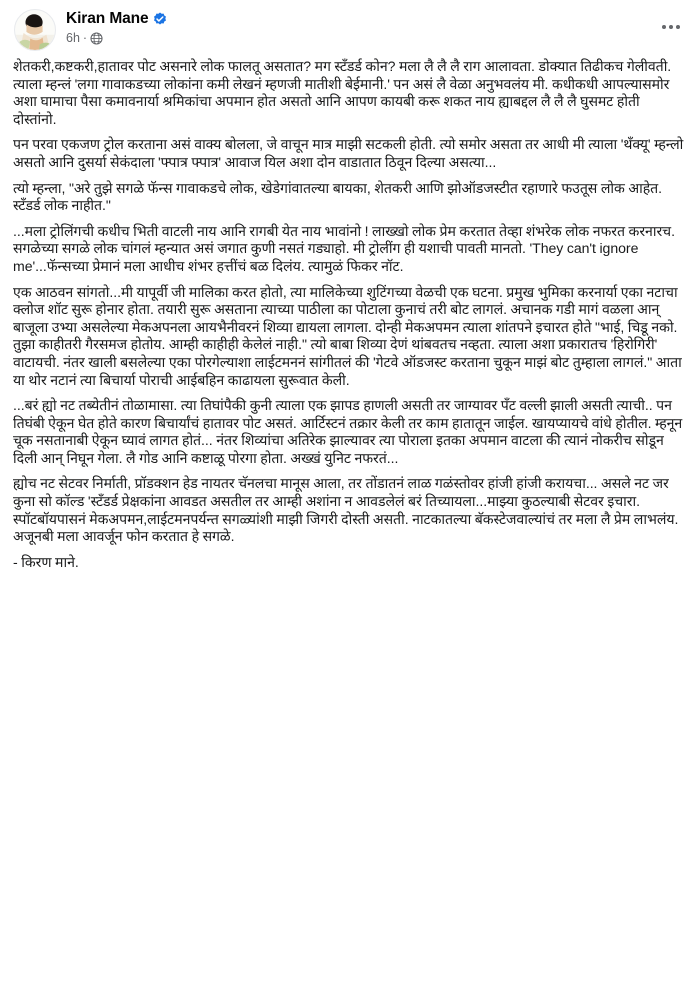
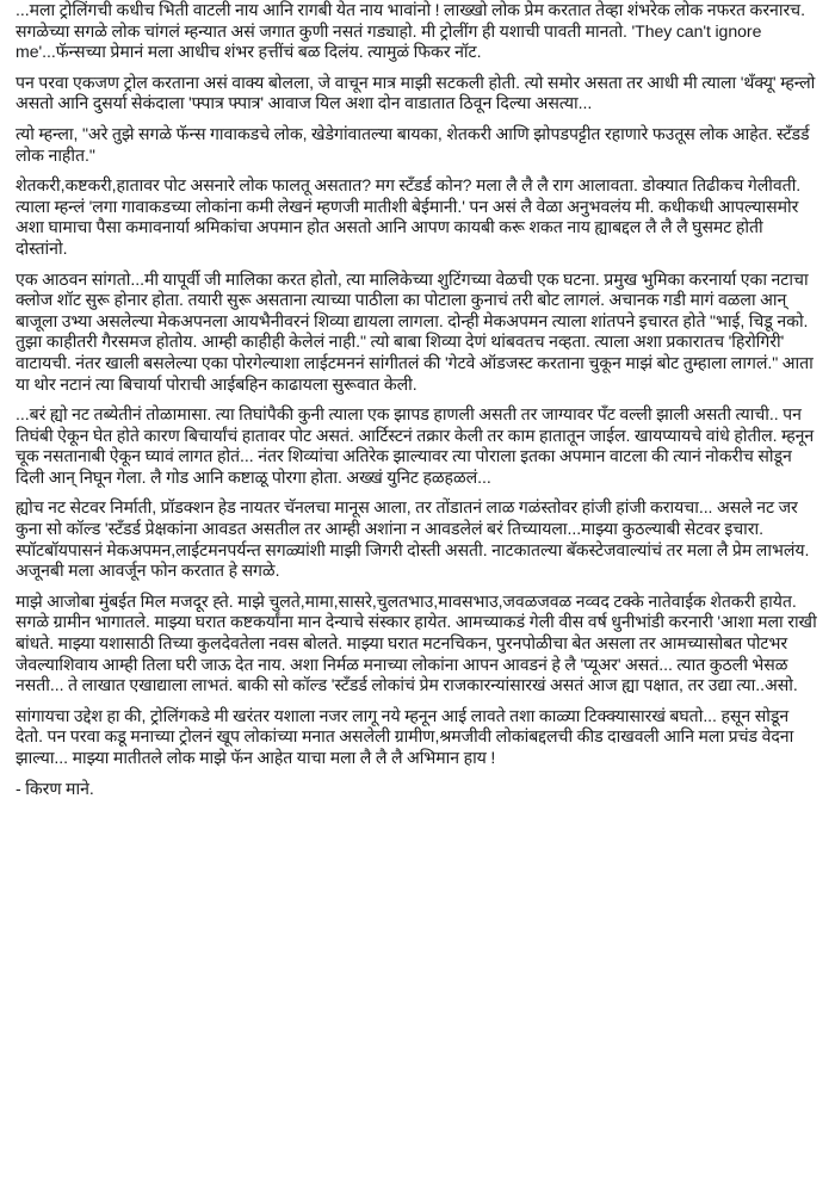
- Kiran Mane
- 6h
- ·
- शेतकरी,कष्टकरी,हातावर पोट असनारे लोक फालतू असतात? मग स्टॅंडर्ड कोन? मला लै लै लै राग आलावता. डोक्यात तिढीकच गेलीवती. त्याला म्हन्लं 'लगा गावाकडच्या लोकांना कमी लेखनं म्हणजी मातीशी बेईमानी.' पन असं लै वेळा अनुभवलंय मी. कधीकधी आपल्यासमोर अशा घामाचा पैसा कमावनार्या श्रमिकांचा अपमान होत असतो आनि आपण कायबी करू शकत नाय ह्याबद्दल लै लै लै घुसमट होती दोस्तांनो.
+ ...मला ट्रोलिंगची कधीच भिती वाटली नाय आनि रागबी येत नाय भावांनो ! लाख्खो लोक प्रेम करतात तेव्हा शंभरेक लोक नफरत करनारच. सगळेच्या सगळे लोक चांगलं म्हन्यात असं जगात कुणी नसतं गड्याहो. मी ट्रोलींग ही यशाची पावती मानतो. 'They can't ignore me'...फॅन्सच्या प्रेमानं मला आधीच शंभर हत्तींचं बळ दिलंय. त्यामुळं फिकर नॉट.
  पन परवा एकजण ट्रोल करताना असं वाक्य बोलला, जे वाचून मात्र माझी सटकली होती. त्यो समोर असता तर आधी मी त्याला 'थॅंक्यू' म्हन्लो असतो आनि दुसर्या सेकंदाला 'फ्पात्र फ्पात्र' आवाज यिल अशा दोन वाडातात ठिवून दिल्या असत्या...
- त्यो म्हन्ला, "अरे तुझे सगळे फॅन्स गावाकडचे लोक, खेडेगांवातल्या बायका, शेतकरी आणि झोऑडजस्टीत रहाणारे फउतूस लोक आहेत. स्टॅंडर्ड लोक नाहीत."
+ त्यो म्हन्ला, "अरे तुझे सगळे फॅन्स गावाकडचे लोक, खेडेगांवातल्या बायका, शेतकरी आणि झोपडपट्टीत रहाणारे फउतूस लोक आहेत. स्टॅंडर्ड लोक नाहीत."
- ...मला ट्रोलिंगची कधीच भिती वाटली नाय आनि रागबी येत नाय भावांनो ! लाख्खो लोक प्रेम करतात तेव्हा शंभरेक लोक नफरत करनारच. सगळेच्या सगळे लोक चांगलं म्हन्यात असं जगात कुणी नसतं गड्याहो. मी ट्रोलींग ही यशाची पावती मानतो. 'They can't ignore me'...फॅन्सच्या प्रेमानं मला आधीच शंभर हत्तींचं बळ दिलंय. त्यामुळं फिकर नॉट.
+ शेतकरी,कष्टकरी,हातावर पोट असनारे लोक फालतू असतात? मग स्टॅंडर्ड कोन? मला लै लै लै राग आलावता. डोक्यात तिढीकच गेलीवती. त्याला म्हन्लं 'लगा गावाकडच्या लोकांना कमी लेखनं म्हणजी मातीशी बेईमानी.' पन असं लै वेळा अनुभवलंय मी. कधीकधी आपल्यासमोर अशा घामाचा पैसा कमावनार्या श्रमिकांचा अपमान होत असतो आनि आपण कायबी करू शकत नाय ह्याबद्दल लै लै लै घुसमट होती दोस्तांनो.
  एक आठवन सांगतो...मी यापूर्वी जी मालिका करत होतो, त्या मालिकेच्या शुटिंगच्या वेळची एक घटना. प्रमुख भुमिका करनार्या एका नटाचा क्लोज शॉट सुरू होनार होता. तयारी सुरू असताना त्याच्या पाठीला का पोटाला कुनाचं तरी बोट लागलं. अचानक गडी मागं वळला आन् बाजूला उभ्या असलेल्या मेकअपनला आयभैनीवरनं शिव्या द्यायला लागला. दोन्ही मेकअपमन त्याला शांतपने इचारत होते "भाई, चिडू नको. तुझा काहीतरी गैरसमज होतोय. आम्ही काहीही केलेलं नाही." त्यो बाबा शिव्या देणं थांबवतच नव्हता. त्याला अशा प्रकारातच 'हिरोगिरी' वाटायची. नंतर खाली बसलेल्या एका पोरगेल्याशा लाईटमननं सांगीतलं की 'गेटवे ऑडजस्ट करताना चुकून माझं बोट तुम्हाला लागलं." आता या थोर नटानं त्या बिचार्या पोराची आईबहिन काढायला सुरूवात केली.
- ...बरं ह्यो नट तब्येतीनं तोळामासा. त्या तिघांपैकी कुनी त्याला एक झापड हाणली असती तर जाग्यावर पॅंट वल्ली झाली असती त्याची.. पन तिघंबी ऐकून घेत होते कारण बिचार्यांचं हातावर पोट असतं. आर्टिस्टनं तक्रार केली तर काम हातातून जाईल. खायप्यायचे वांधे होतील. म्हनून चूक नसतानाबी ऐकून घ्यावं लागत होतं... नंतर शिव्यांचा अतिरेक झाल्यावर त्या पोराला इतका अपमान वाटला की त्यानं नोकरीच सोडून दिली आन् निघून गेला. लै गोड आनि कष्टाळू पोरगा होता. अख्खं युनिट नफरतं...
+ ...बरं ह्यो नट तब्येतीनं तोळामासा. त्या तिघांपैकी कुनी त्याला एक झापड हाणली असती तर जाग्यावर पॅंट वल्ली झाली असती त्याची.. पन तिघंबी ऐकून घेत होते कारण बिचार्यांचं हातावर पोट असतं. आर्टिस्टनं तक्रार केली तर काम हातातून जाईल. खायप्यायचे वांधे होतील. म्हनून चूक नसतानाबी ऐकून घ्यावं लागत होतं... नंतर शिव्यांचा अतिरेक झाल्यावर त्या पोराला इतका अपमान वाटला की त्यानं नोकरीच सोडून दिली आन् निघून गेला. लै गोड आनि कष्टाळू पोरगा होता. अख्खं युनिट हळहळलं...
  ह्योच नट सेटवर निर्माती, प्रॉडक्शन हेड नायतर चॅनलचा मानूस आला, तर तोंडातनं लाळ गळंस्तोवर हांजी हांजी करायचा... असले नट जर कुना सो कॉल्ड 'स्टॅंडर्ड प्रेक्षकांना आवडत असतील तर आम्ही अशांना न आवडलेलं बरं तिच्यायला...माझ्या कुठल्याबी सेटवर इचारा. स्पॉटबॉयपासनं मेकअपमन,लाईटमनपर्यन्त सगळ्यांशी माझी जिगरी दोस्ती असती. नाटकातल्या बॅकस्टेजवाल्यांचं तर मला लै प्रेम लाभलंय. अजूनबी मला आवर्जून फोन करतात हे सगळे.
+ माझे आजोबा मुंबईत मिल मजदूर ह्ते. माझे चुलते,मामा,सासरे,चुलतभाउ,मावसभाउ,जवळजवळ नव्वद टक्के नातेवाईक शेतकरी हायेत. सगळे ग्रामीन भागातले. माझ्या घरात कष्टकर्यांना मान देन्याचे संस्कार हायेत. आमच्याकडं गेली वीस वर्ष धुनीभांडी करनारी 'आशा मला राखी बांधते. माझ्या यशासाठी तिच्या कुलदेवतेला नवस बोलते. माझ्या घरात मटनचिकन, पुरनपोळीचा बेत असला तर आमच्यासोबत पोटभर जेवल्याशिवाय आम्ही तिला घरी जाऊ देत नाय. अशा निर्मळ मनाच्या लोकांना आपन आवडनं हे लै 'प्यूअर' असतं... त्यात कुठली भेसळ नसती... ते लाखात एखाद्याला लाभतं. बाकी सो कॉल्ड 'स्टॅंडर्ड लोकांचं प्रेम राजकारन्यांसारखं असतं आज ह्या पक्षात, तर उद्या त्या..असो.
+ सांगायचा उद्देश हा की, ट्रोलिंगकडे मी खरंतर यशाला नजर लागू नये म्हनून आई लावते तशा काळ्या टिक्क्यासारखं बघतो... हसून सोडून देतो. पन परवा कडू मनाच्या ट्रोलनं खूप लोकांच्या मनात असलेली ग्रामीण,श्रमजीवी लोकांबद्दलची कीड दाखवली आनि मला प्रचंड वेदना झाल्या... माझ्या मातीतले लोक माझे फॅन आहेत याचा मला लै लै लै अभिमान हाय !
  - किरण माने.
